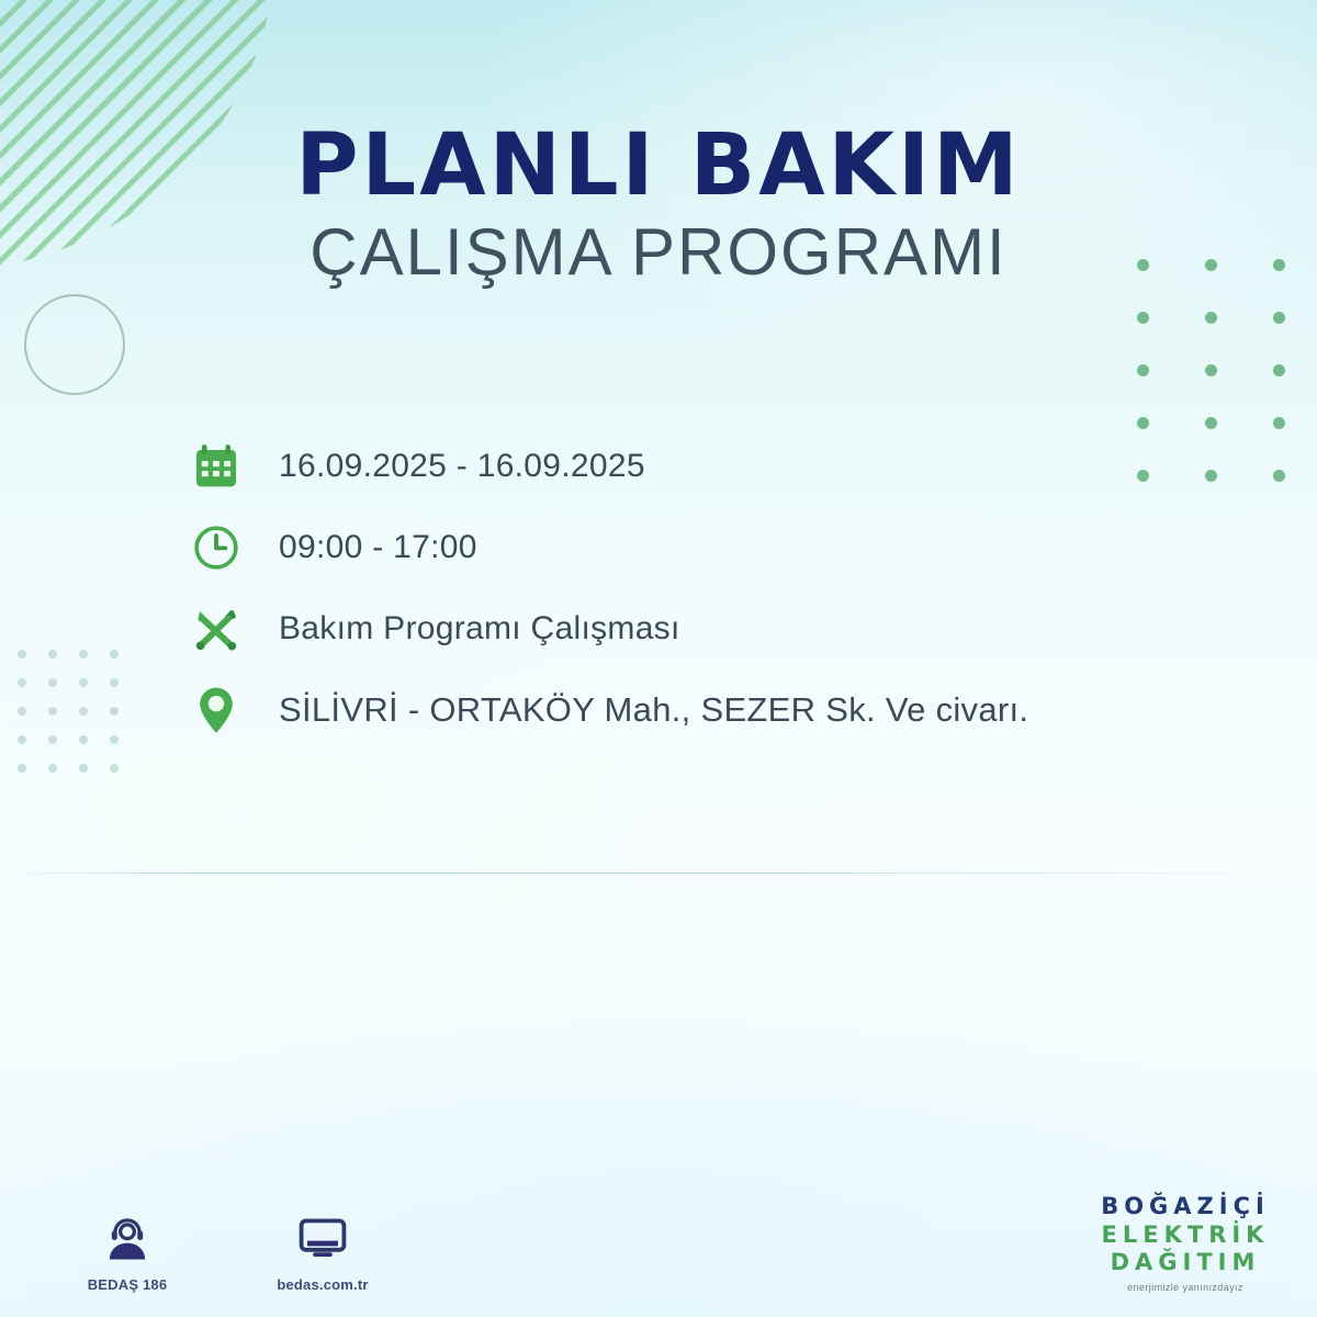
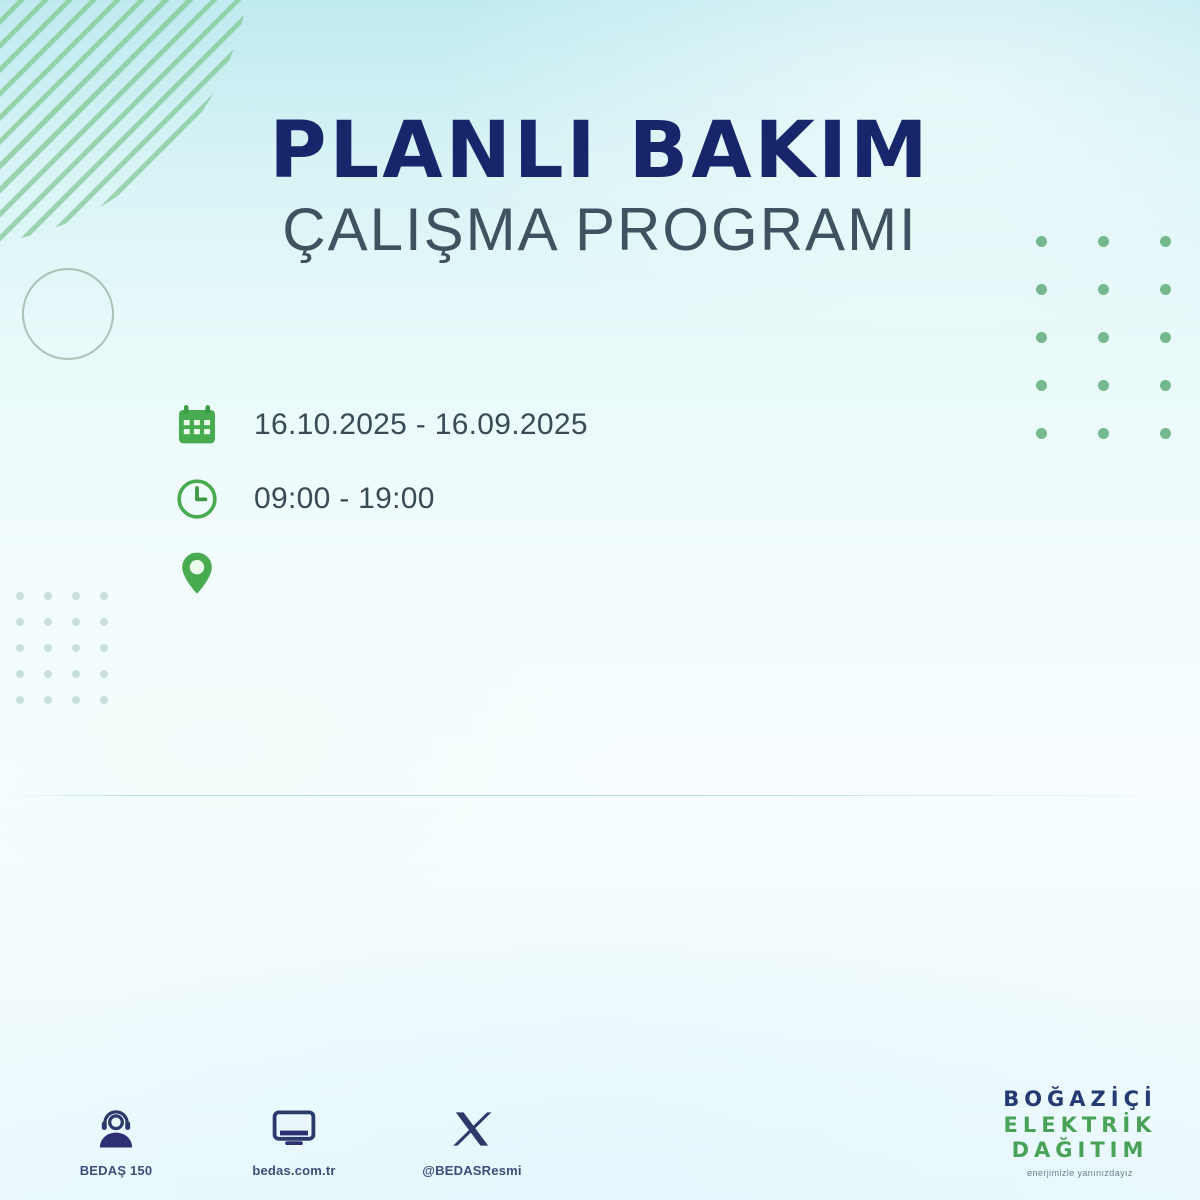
  PLANLI BAKIM
  ÇALIŞMA PROGRAMI
- 16.09.2025 - 16.09.2025
+ 16.10.2025 - 16.09.2025
- 09:00 - 17:00
+ 09:00 - 19:00
- Bakım Programı Çalışması
- SİLİVRİ - ORTAKÖY Mah., SEZER Sk. Ve civarı.
- BEDAŞ 186
+ BEDAŞ 150
  bedas.com.tr
+ @BEDASResmi
  BOĞAZİÇİ
  ELEKTRİK
  DAĞITIM
  enerjimizle yanınızdayız
